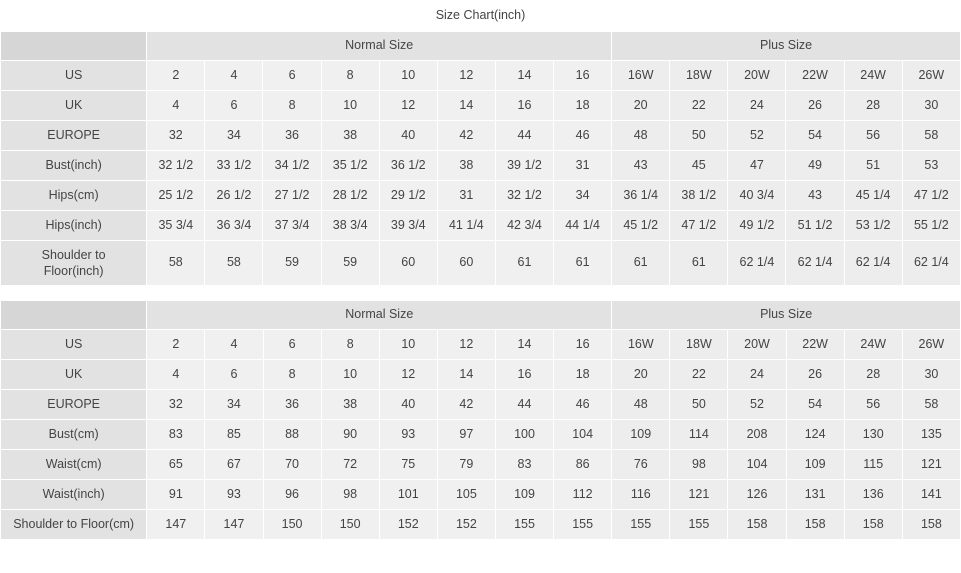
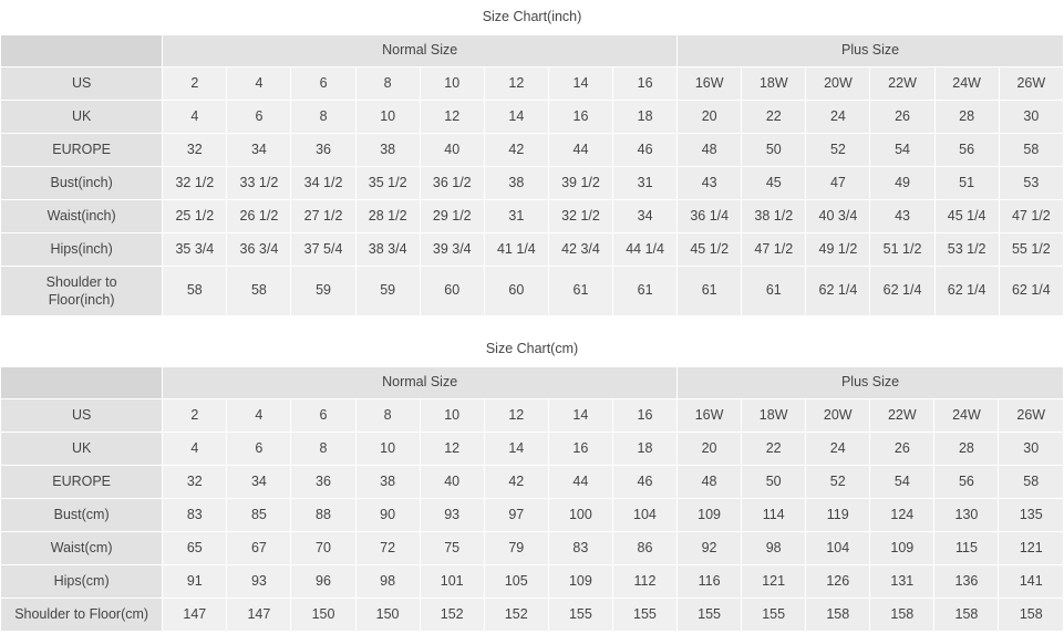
  Size Chart(inch)
  	Normal Size	Plus Size
  US	2	4	6	8	10	12	14	16	16W	18W	20W	22W	24W	26W
  UK	4	6	8	10	12	14	16	18	20	22	24	26	28	30
  EUROPE	32	34	36	38	40	42	44	46	48	50	52	54	56	58
  Bust(inch)	32 1/2	33 1/2	34 1/2	35 1/2	36 1/2	38	39 1/2	31	43	45	47	49	51	53
- Hips(cm)	25 1/2	26 1/2	27 1/2	28 1/2	29 1/2	31	32 1/2	34	36 1/4	38 1/2	40 3/4	43	45 1/4	47 1/2
+ Waist(inch)	25 1/2	26 1/2	27 1/2	28 1/2	29 1/2	31	32 1/2	34	36 1/4	38 1/2	40 3/4	43	45 1/4	47 1/2
- Hips(inch)	35 3/4	36 3/4	37 3/4	38 3/4	39 3/4	41 1/4	42 3/4	44 1/4	45 1/2	47 1/2	49 1/2	51 1/2	53 1/2	55 1/2
+ Hips(inch)	35 3/4	36 3/4	37 5/4	38 3/4	39 3/4	41 1/4	42 3/4	44 1/4	45 1/2	47 1/2	49 1/2	51 1/2	53 1/2	55 1/2
  Shoulder toFloor(inch)	58	58	59	59	60	60	61	61	61	61	62 1/4	62 1/4	62 1/4	62 1/4
+ Size Chart(cm)
  	Normal Size	Plus Size
  US	2	4	6	8	10	12	14	16	16W	18W	20W	22W	24W	26W
  UK	4	6	8	10	12	14	16	18	20	22	24	26	28	30
  EUROPE	32	34	36	38	40	42	44	46	48	50	52	54	56	58
- Bust(cm)	83	85	88	90	93	97	100	104	109	114	208	124	130	135
+ Bust(cm)	83	85	88	90	93	97	100	104	109	114	119	124	130	135
- Waist(cm)	65	67	70	72	75	79	83	86	76	98	104	109	115	121
+ Waist(cm)	65	67	70	72	75	79	83	86	92	98	104	109	115	121
- Waist(inch)	91	93	96	98	101	105	109	112	116	121	126	131	136	141
+ Hips(cm)	91	93	96	98	101	105	109	112	116	121	126	131	136	141
  Shoulder to Floor(cm)	147	147	150	150	152	152	155	155	155	155	158	158	158	158
